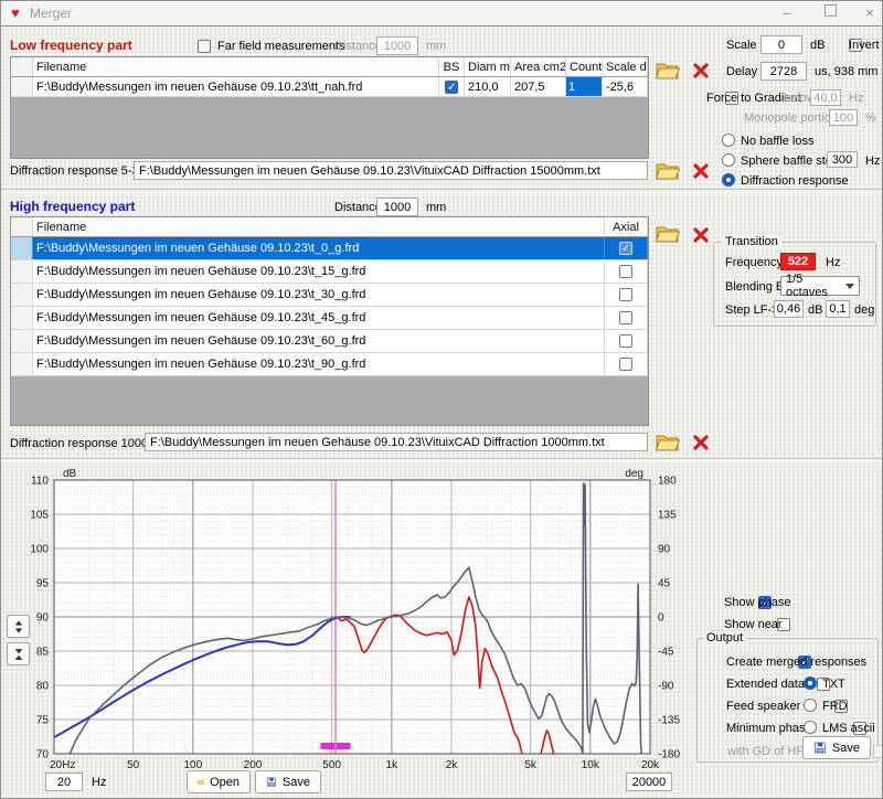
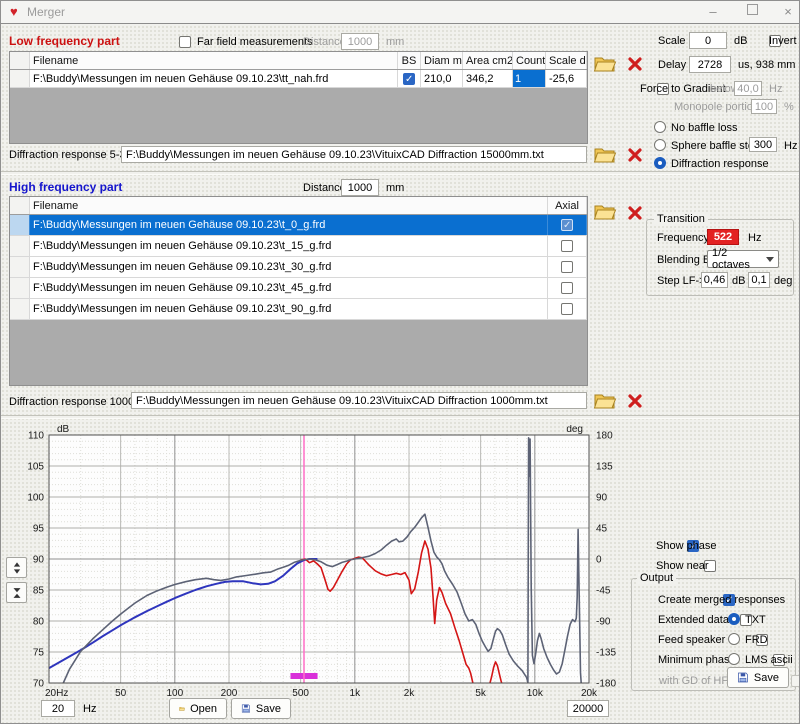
  ♥
  Merger
  –
  ×
  Low frequency part
  Far field measurements
  Distanc
  1000
  mm
  Filename
  BS
  Diam m
  Area cm2
  Count
  Scale d
  F:\Buddy\Messungen im neuen Gehäuse 09.10.23\tt_nah.frd
  210,0
- 207,5
+ 346,2
  1
  -25,6
  Scale
  0
  dB
  Invert
  Delay
  2728
  us, 938 mm
  Force to Gradient
  belo
  40,0
  Hz
  Monopole portio
  100
  %
  No baffle loss
  Sphere baffle st
  300
  Hz
  Diffraction response
  Diffraction response 5-
  F:\Buddy\Messungen im neuen Gehäuse 09.10.23\VituixCAD Diffraction 15000mm.txt
  High frequency part
  Distanc
  1000
  mm
  Filename
  Axial
  F:\Buddy\Messungen im neuen Gehäuse 09.10.23\t_0_g.frd
  F:\Buddy\Messungen im neuen Gehäuse 09.10.23\t_15_g.frd
  F:\Buddy\Messungen im neuen Gehäuse 09.10.23\t_30_g.frd
  F:\Buddy\Messungen im neuen Gehäuse 09.10.23\t_45_g.frd
- F:\Buddy\Messungen im neuen Gehäuse 09.10.23\t_60_g.frd
  F:\Buddy\Messungen im neuen Gehäuse 09.10.23\t_90_g.frd
  Transition
  Frequenc
  522
  Hz
  Blending
- 1/5 octaves
+ 1/2 octaves
  Step LF-
  0,46
  dB
  0,1
  deg
  Diffraction response 100
  F:\Buddy\Messungen im neuen Gehäuse 09.10.23\VituixCAD Diffraction 1000mm.txt
  110
  105
  100
  95
  90
  85
  80
  75
  70
  180
  135
  90
  45
  0
  -45
  -90
  -135
  -180
  20Hz
  50
  100
  200
  500
  1k
  2k
  5k
  10k
  20k
  dB
  deg
  Show phase
  Show near
  Output
  Create merged responses
  Extended data
  TXT
  Feed speaker
  FRD
  Minimum phas
  LMS ascii
  with GD of HF
  Save
  20
  Hz
  Open
  Save
  20000
